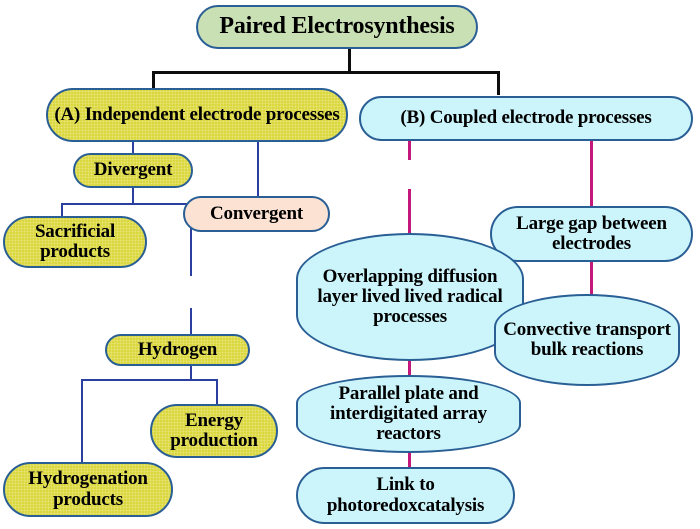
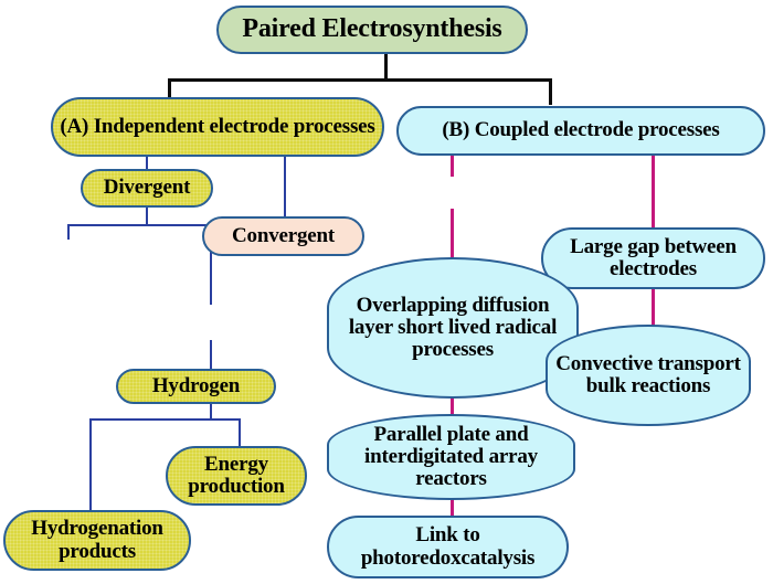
  Paired Electrosynthesis
  (A) Independent electrode processes
  (B) Coupled electrode processes
  Divergent
  Convergent
- Sacrificial products
  Hydrogen
  Energy production
  Hydrogenation products
  Large gap between electrodes
- Overlapping diffusion layer lived lived radical processes
+ Overlapping diffusion layer short lived radical processes
  Convective transport bulk reactions
  Parallel plate and interdigitated array reactors
  Link to photoredoxcatalysis
